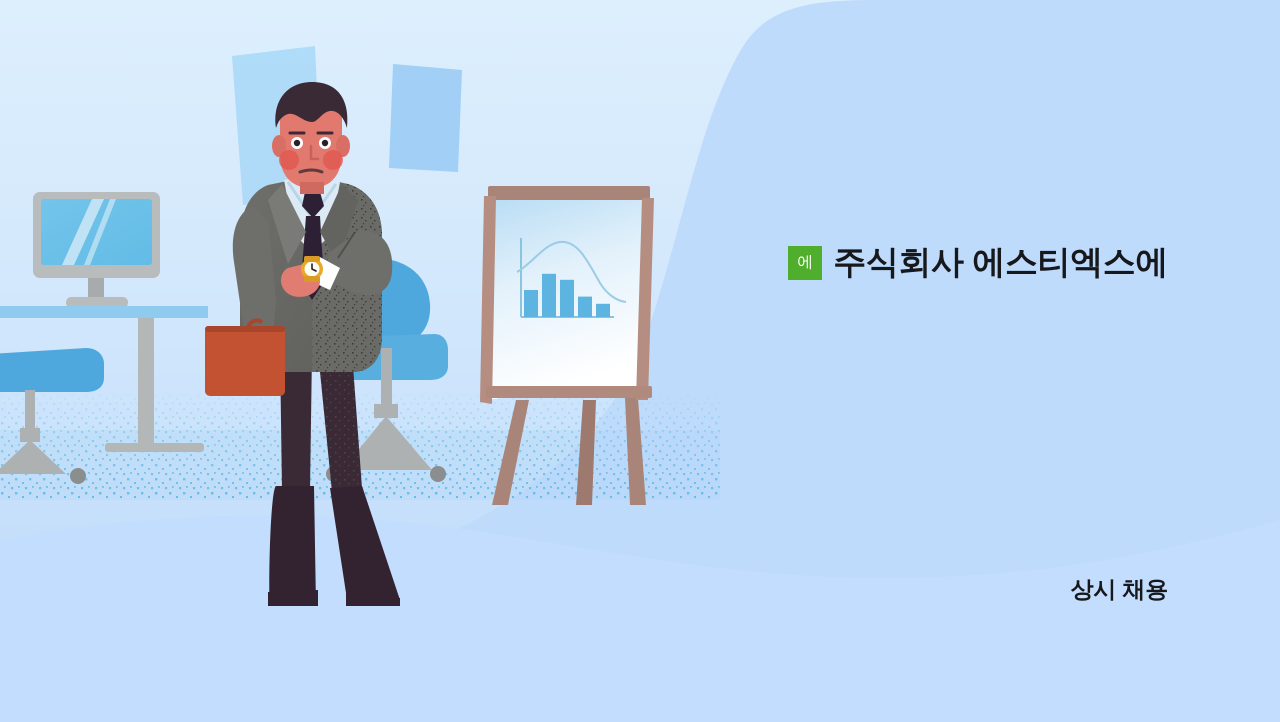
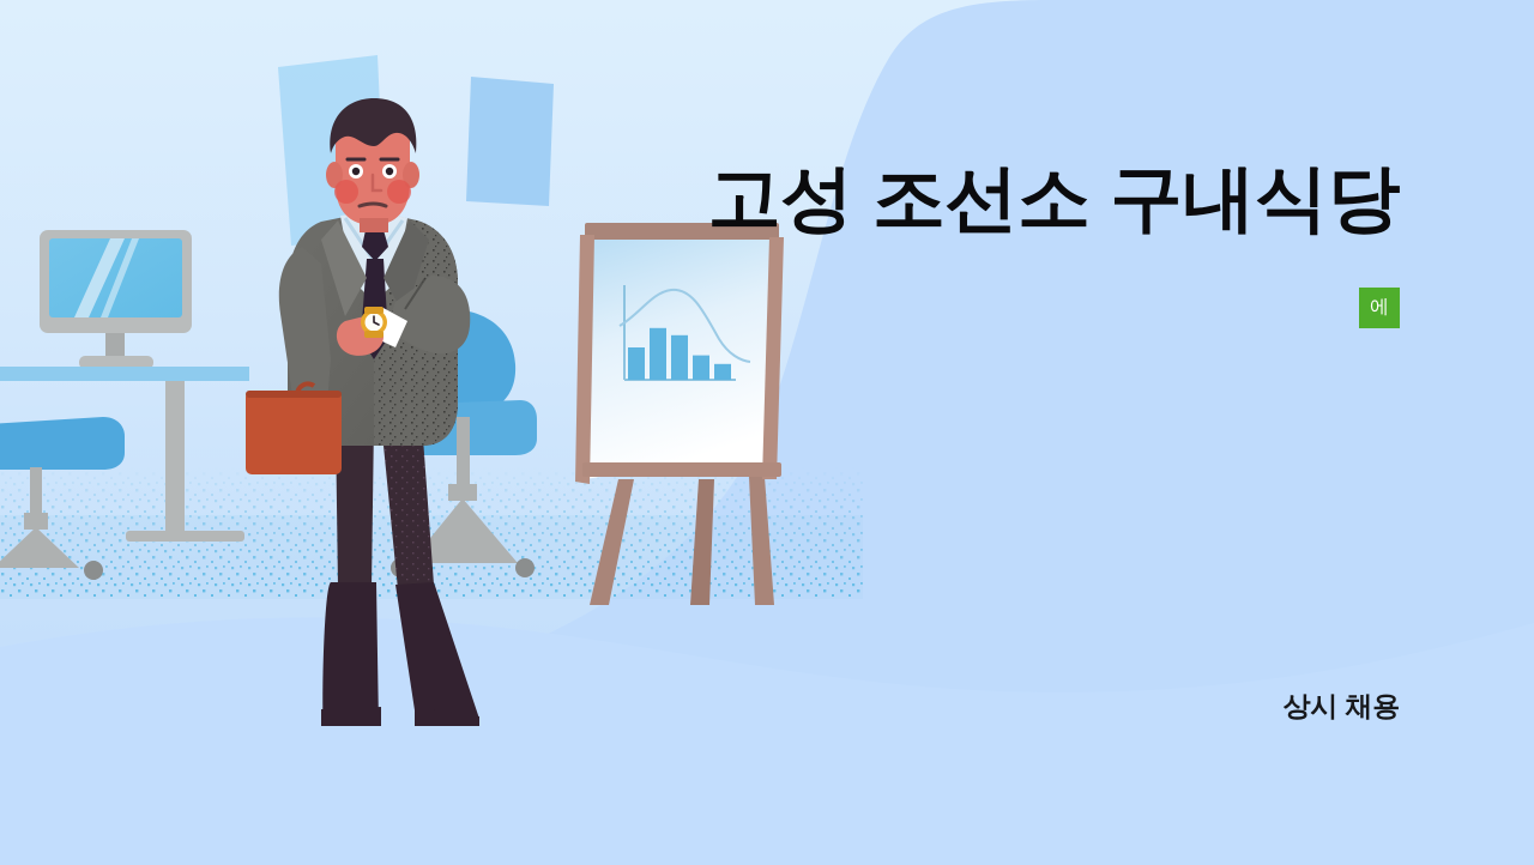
+ 고성 조선소 구내식당
  에
- 주식회사 에스티엑스에
  상시 채용
